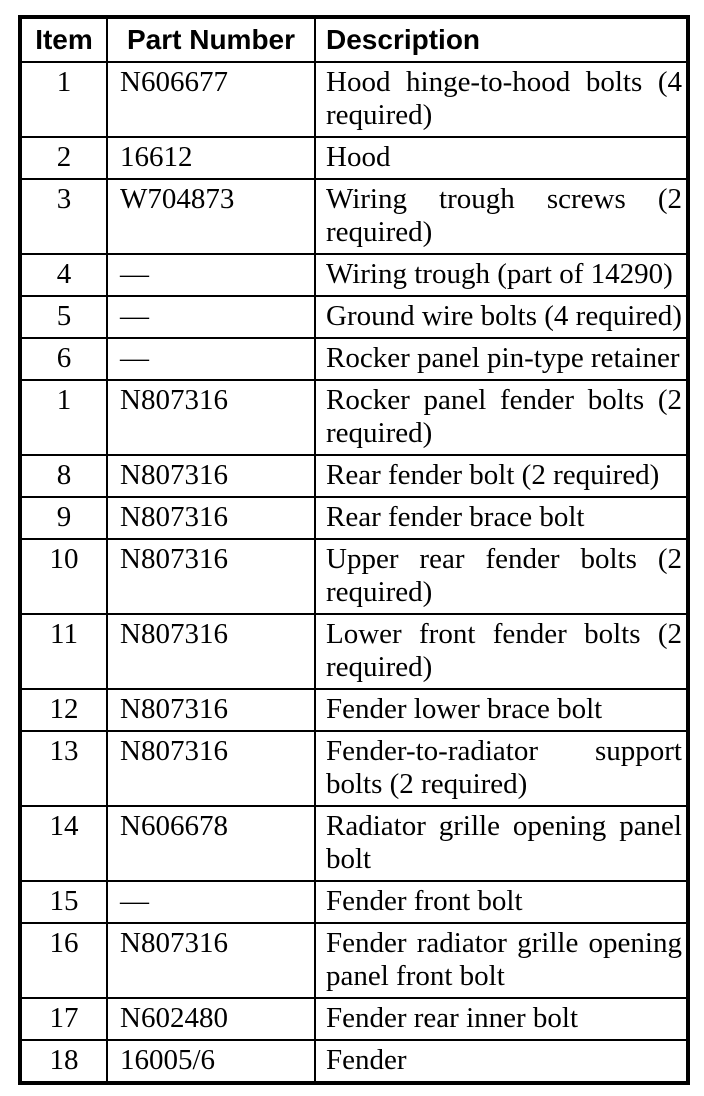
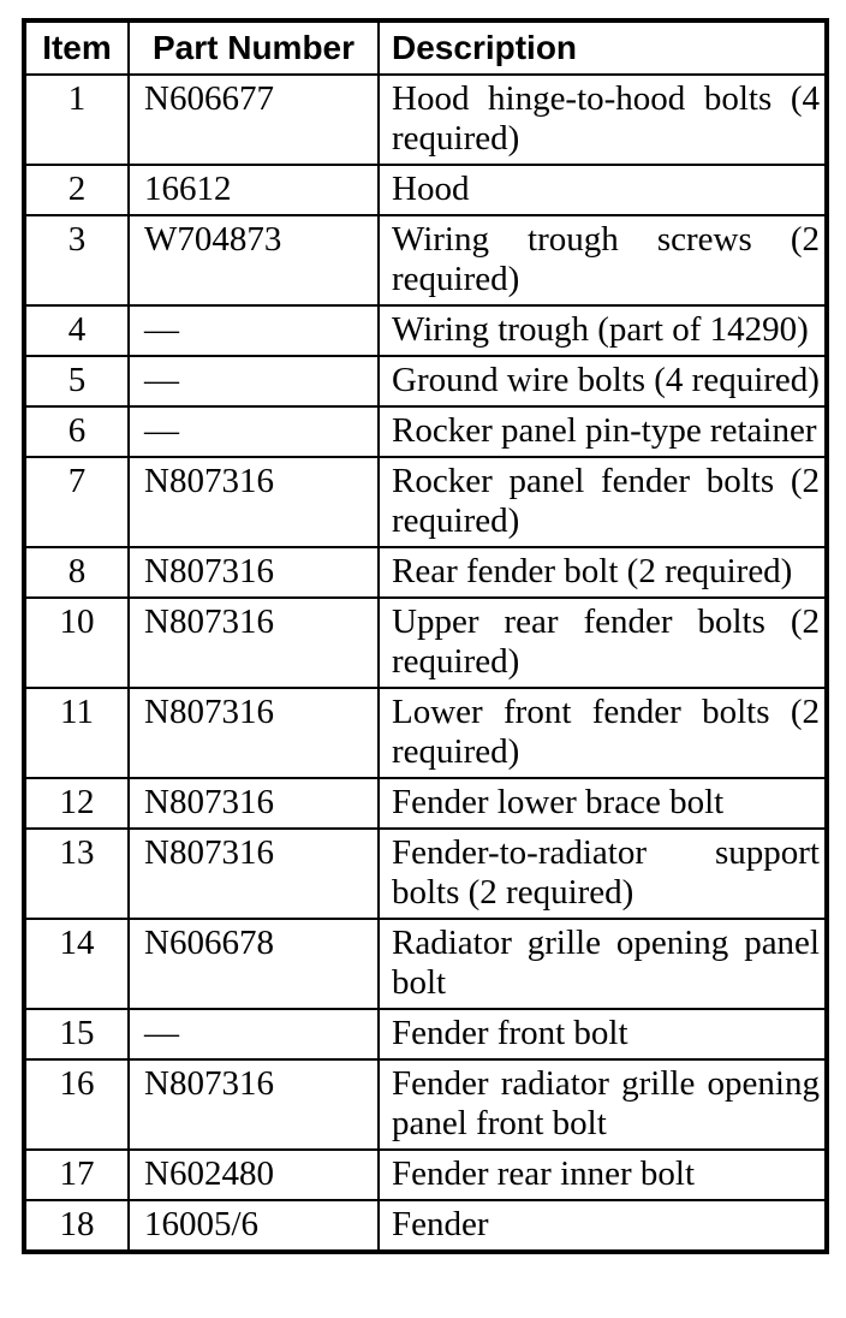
  Item	Part Number	Description
  1	N606677	Hood hinge-to-hood bolts (4 required)
  2	16612	Hood
  3	W704873	Wiring trough screws (2 required)
  4	—	Wiring trough (part of 14290)
  5	—	Ground wire bolts (4 required)
  6	—	Rocker panel pin-type retainer
- 1	N807316	Rocker panel fender bolts (2 required)
+ 7	N807316	Rocker panel fender bolts (2 required)
  8	N807316	Rear fender bolt (2 required)
- 9	N807316	Rear fender brace bolt
  10	N807316	Upper rear fender bolts (2 required)
  11	N807316	Lower front fender bolts (2 required)
  12	N807316	Fender lower brace bolt
  13	N807316	Fender-to-radiator support bolts (2 required)
  14	N606678	Radiator grille opening panel bolt
  15	—	Fender front bolt
  16	N807316	Fender radiator grille opening panel front bolt
  17	N602480	Fender rear inner bolt
  18	16005/6	Fender
